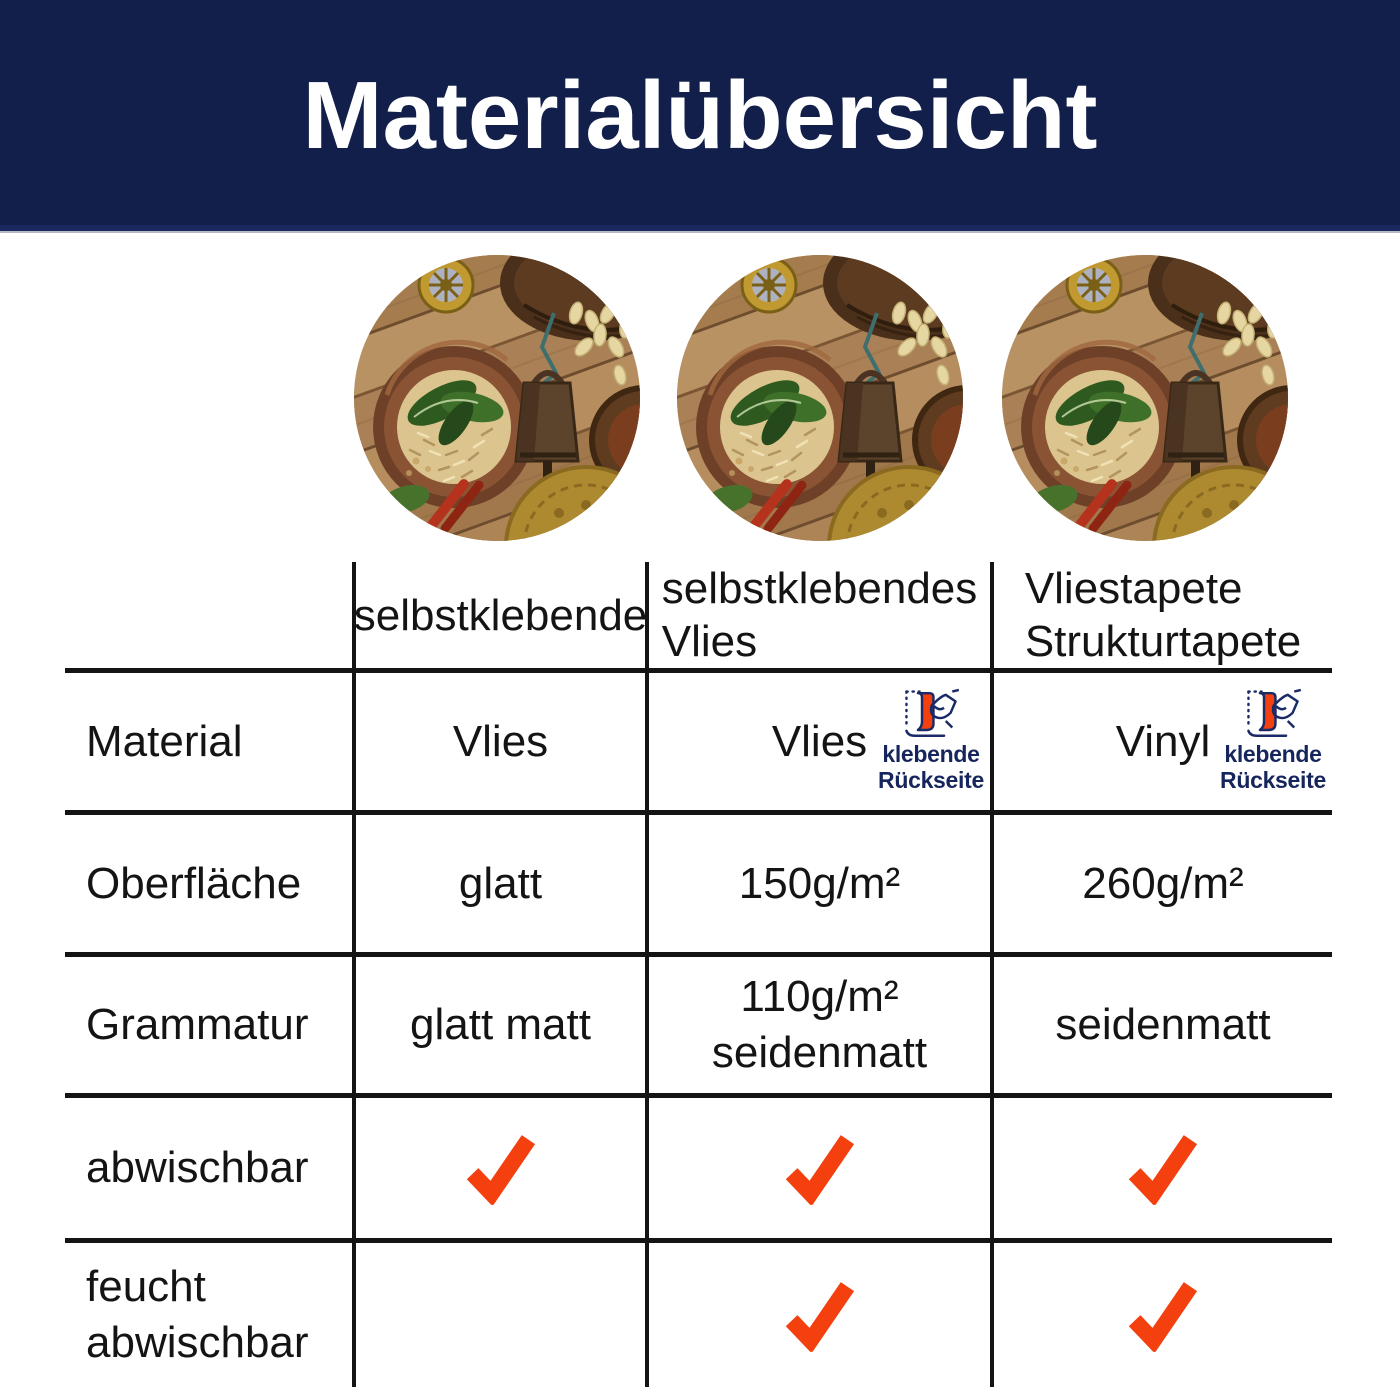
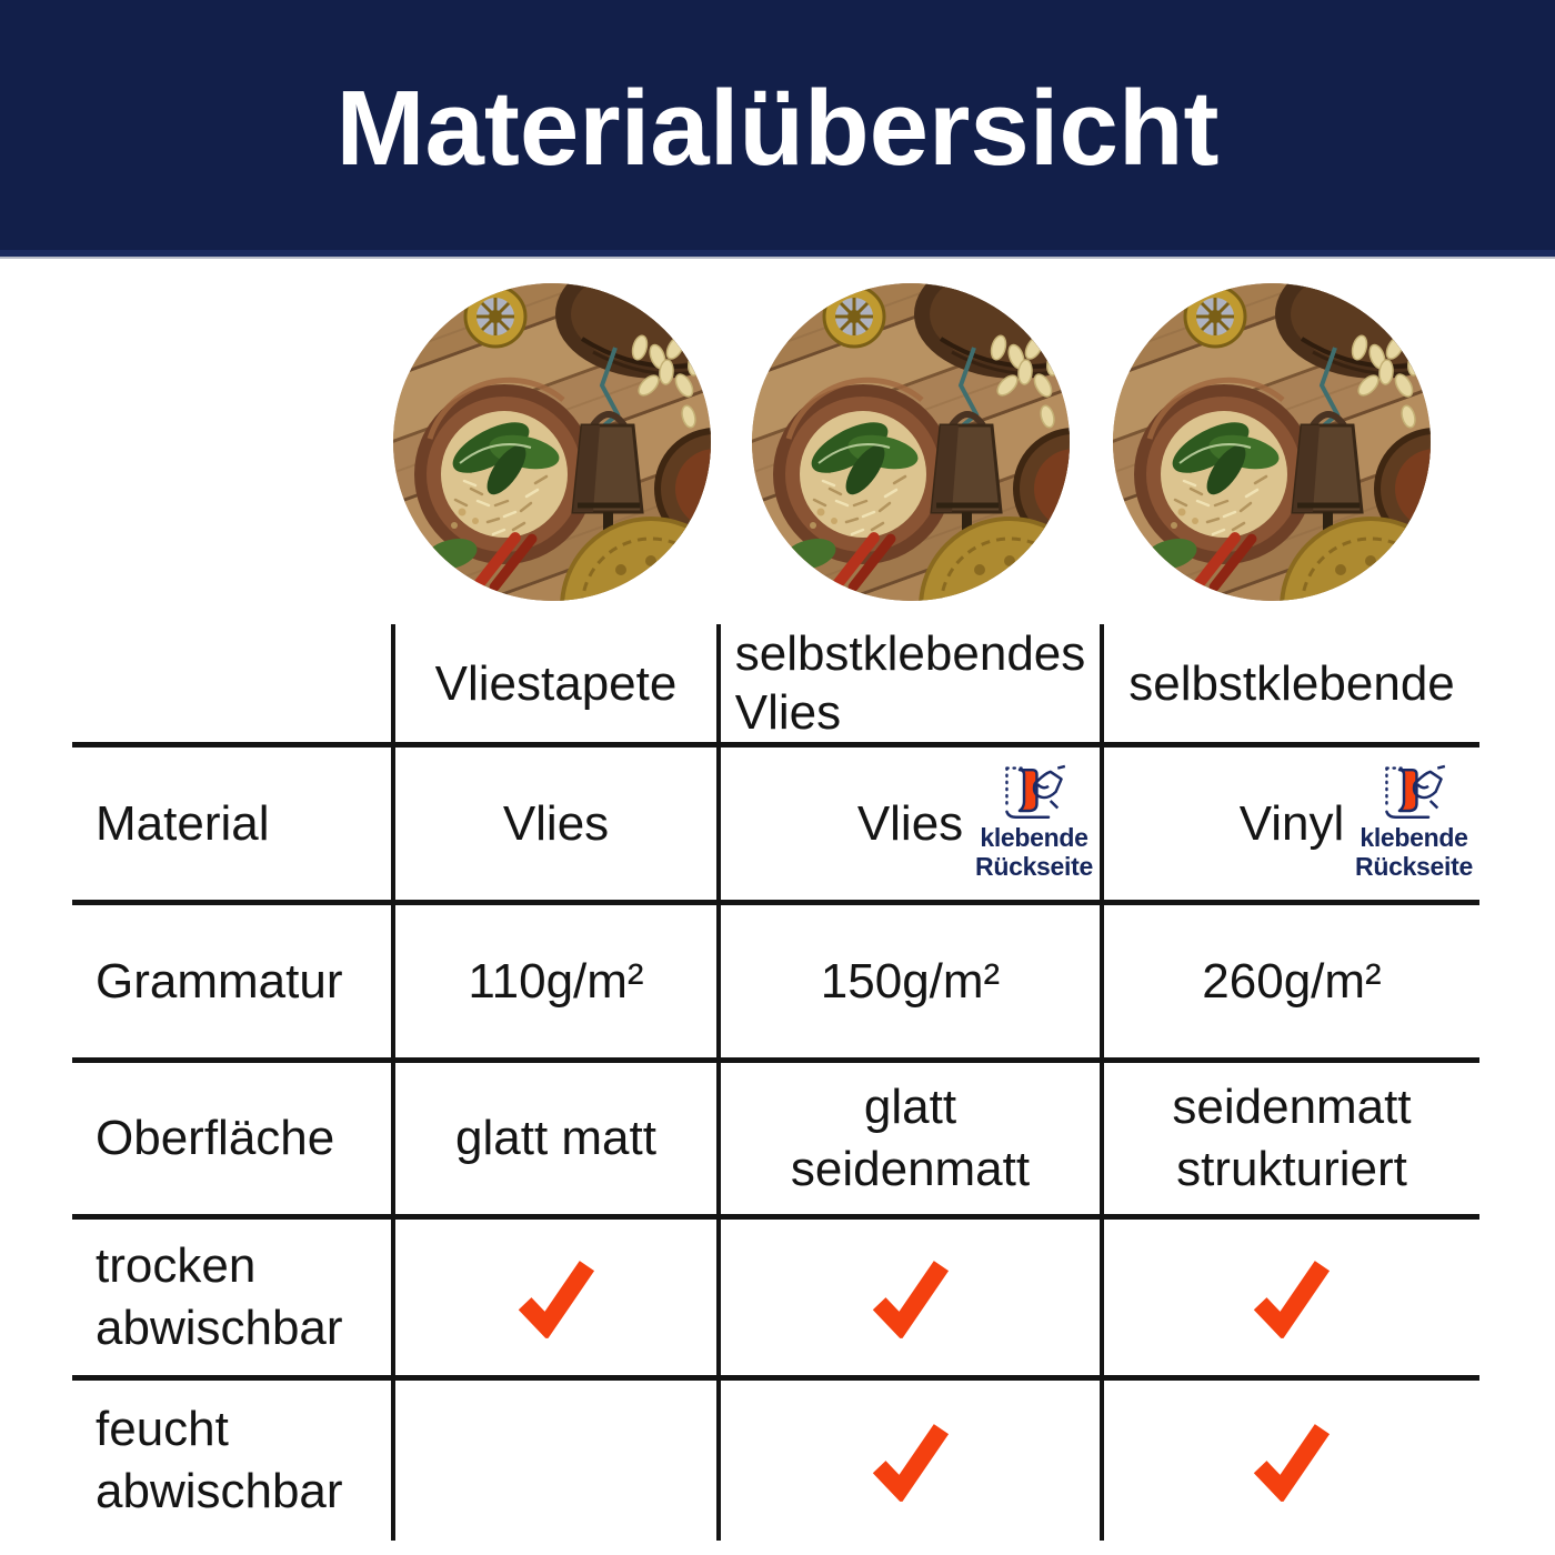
  Materialübersicht
- selbstklebende
+ Vliestapete
  selbstklebendes
  Vlies
- Vliestapete
+ selbstklebende
- Strukturtapete
  Material
  Vlies
  Vlies
  klebende
  Rückseite
  Vinyl
  klebende
  Rückseite
- Oberfläche
+ Grammatur
- glatt
+ 110g/m²
  150g/m²
  260g/m²
- Grammatur
+ Oberfläche
  glatt matt
- 110g/m²
+ glatt
  seidenmatt
  seidenmatt
+ strukturiert
+ trocken
  abwischbar
  feucht
  abwischbar
